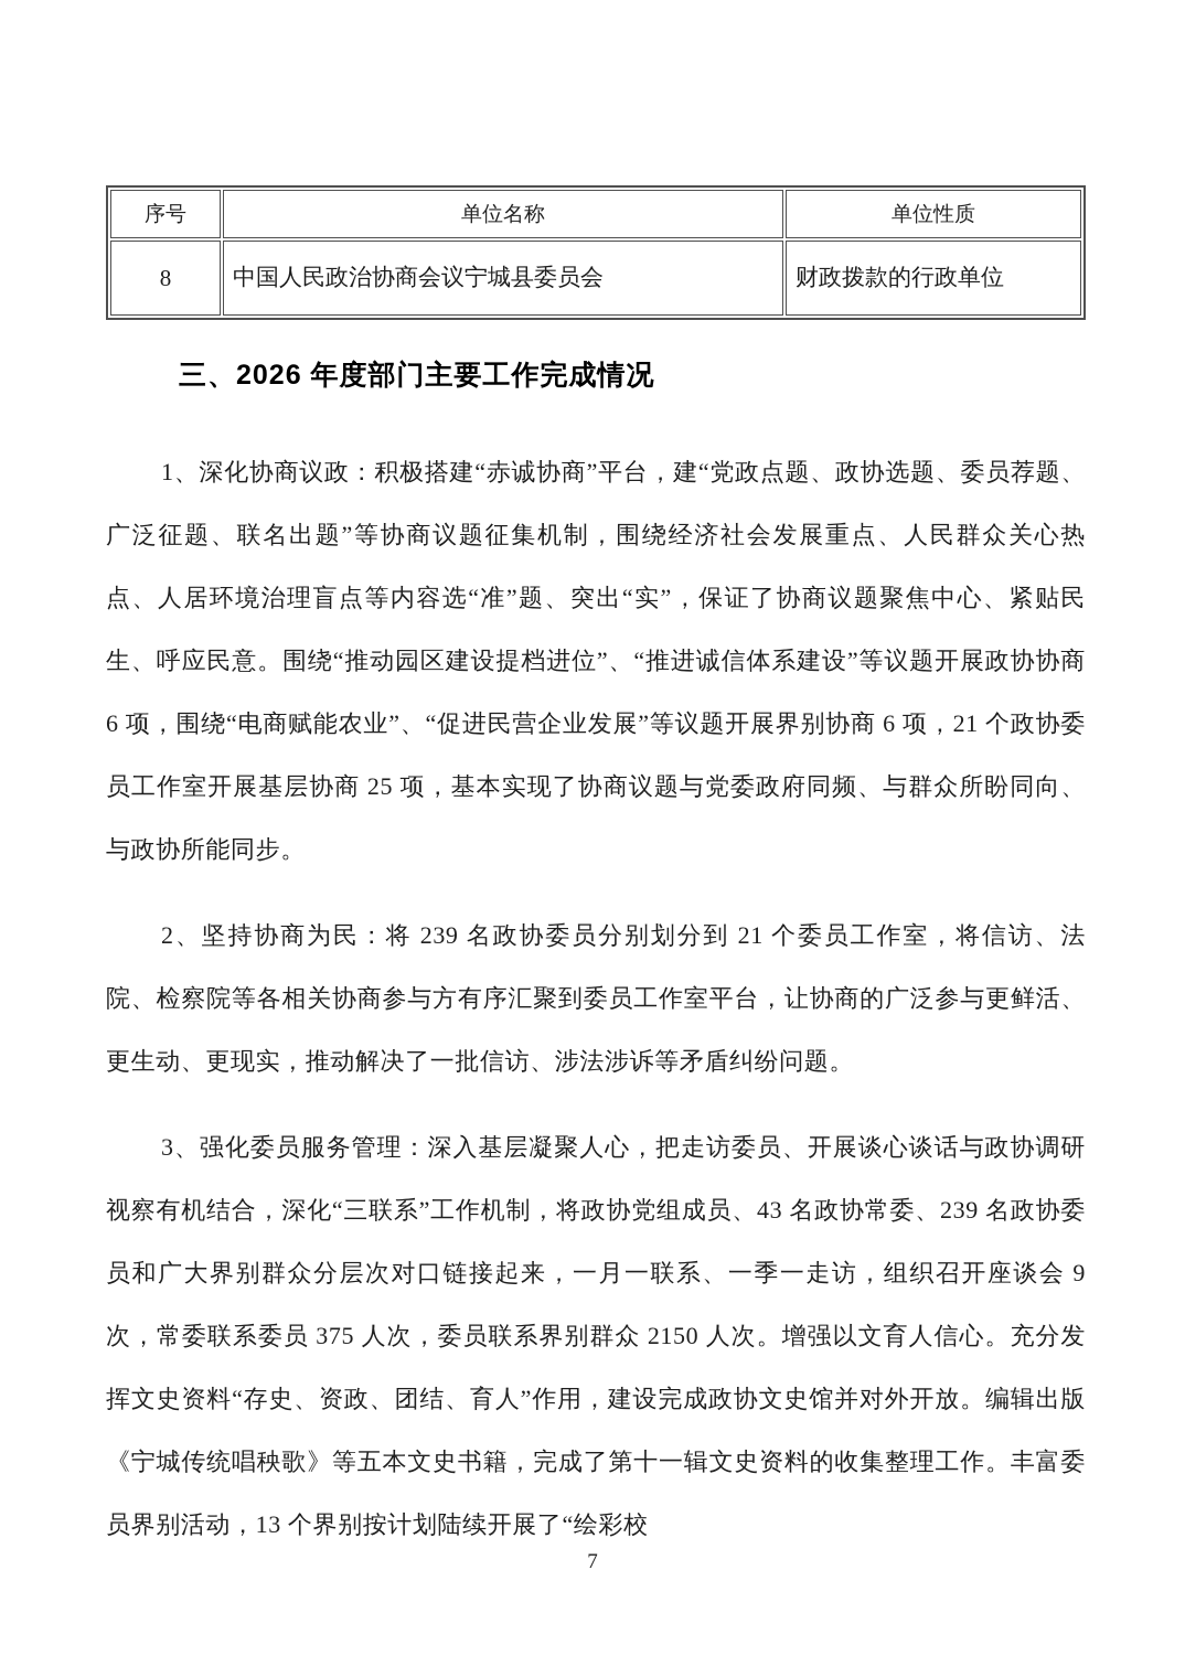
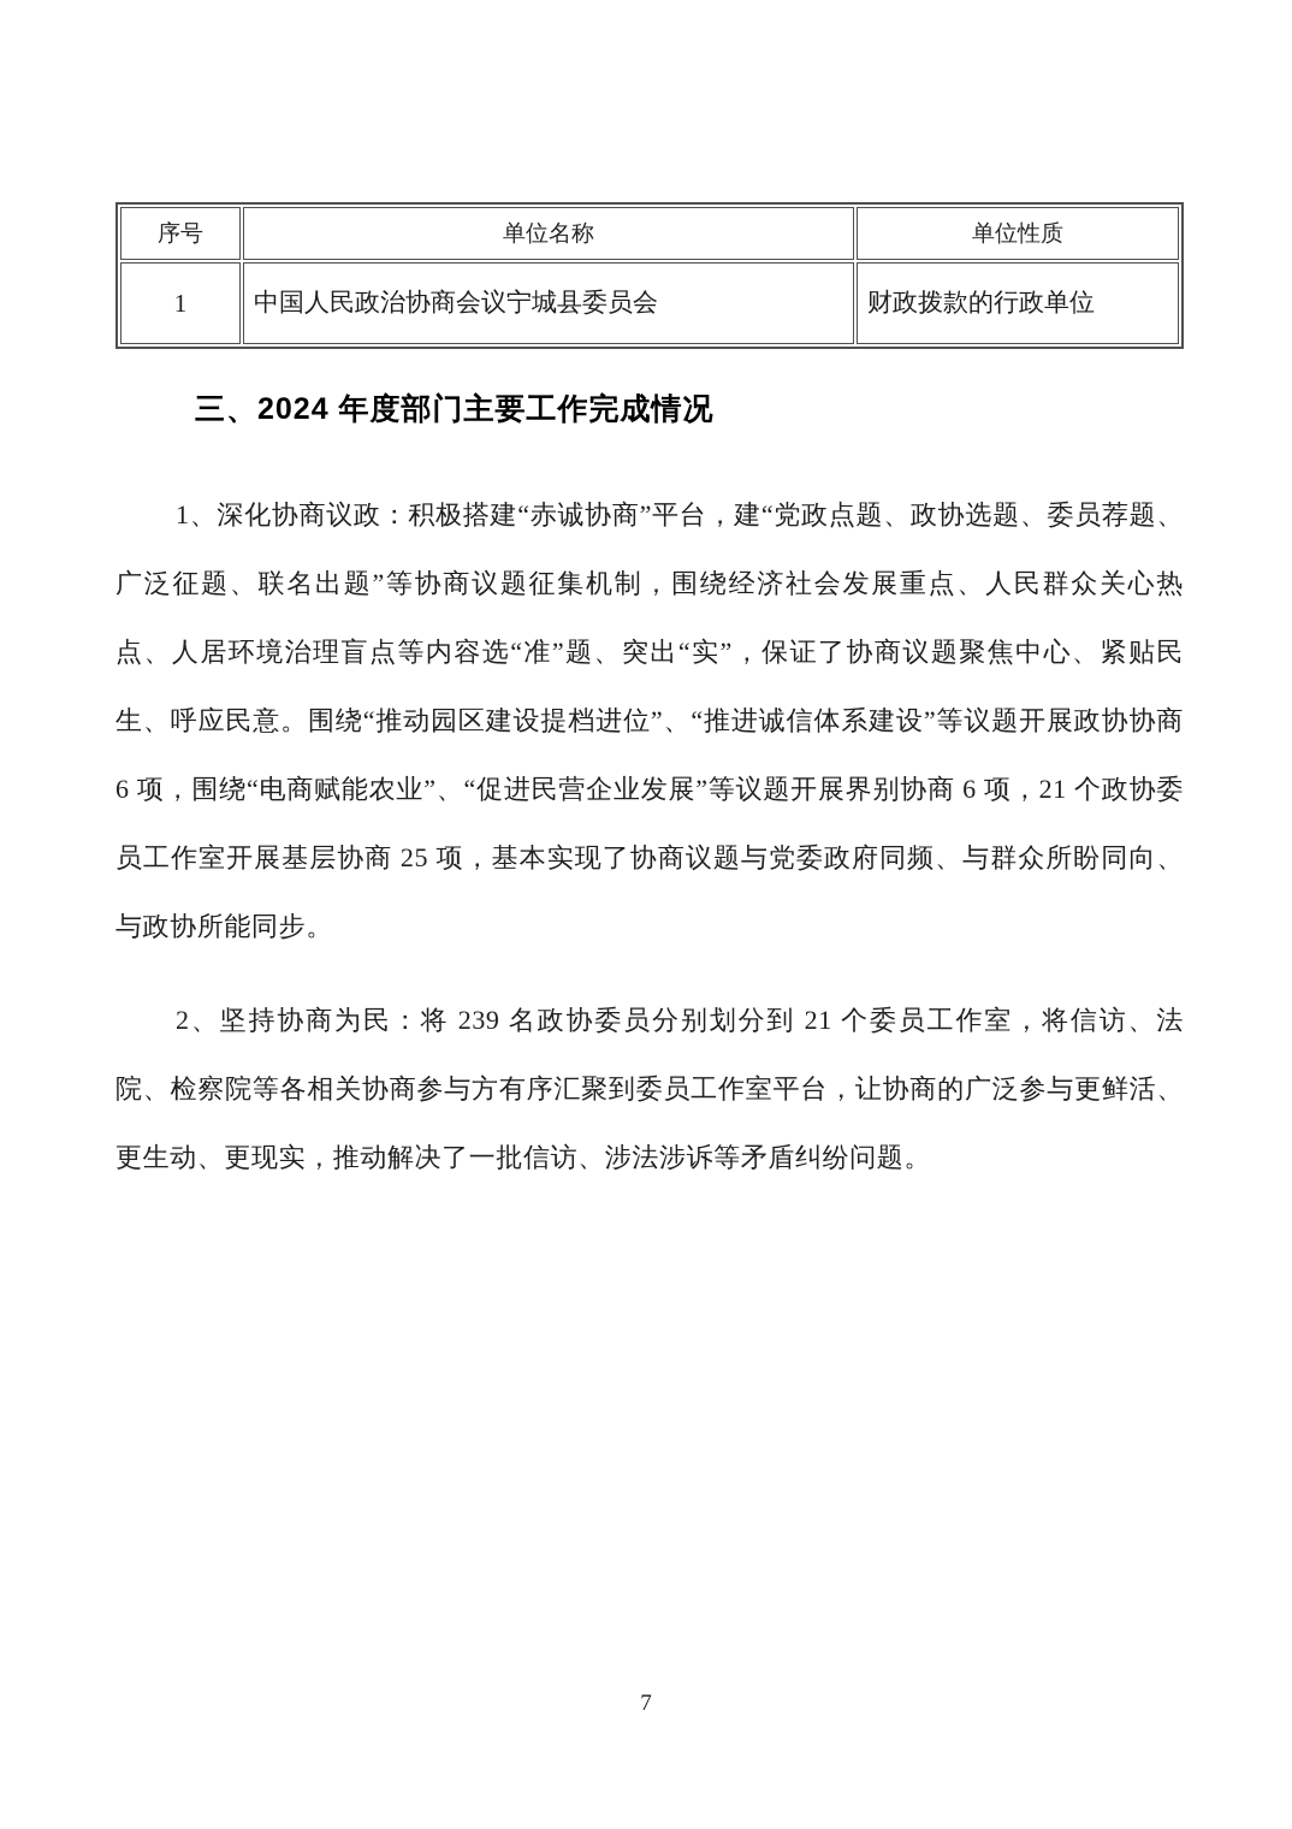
  序号	单位名称	单位性质
- 8	中国人民政治协商会议宁城县委员会	财政拨款的行政单位
+ 1	中国人民政治协商会议宁城县委员会	财政拨款的行政单位
- 三、2026 年度部门主要工作完成情况
+ 三、2024 年度部门主要工作完成情况
  1、深化协商议政：积极搭建“赤诚协商”平台，建“党政点题、政协选题、委员荐题、广泛征题、联名出题”等协商议题征集机制，围绕经济社会发展重点、人民群众关心热点、人居环境治理盲点等内容选“准”题、突出“实”，保证了协商议题聚焦中心、紧贴民生、呼应民意。围绕“推动园区建设提档进位”、“推进诚信体系建设”等议题开展政协协商 6 项，围绕“电商赋能农业”、“促进民营企业发展”等议题开展界别协商 6 项，21 个政协委员工作室开展基层协商 25 项，基本实现了协商议题与党委政府同频、与群众所盼同向、与政协所能同步。
  2、坚持协商为民：将 239 名政协委员分别划分到 21 个委员工作室，将信访、法院、检察院等各相关协商参与方有序汇聚到委员工作室平台，让协商的广泛参与更鲜活、更生动、更现实，推动解决了一批信访、涉法涉诉等矛盾纠纷问题。
- 3、强化委员服务管理：深入基层凝聚人心，把走访委员、开展谈心谈话与政协调研视察有机结合，深化“三联系”工作机制，将政协党组成员、43 名政协常委、239 名政协委员和广大界别群众分层次对口链接起来，一月一联系、一季一走访，组织召开座谈会 9 次，常委联系委员 375 人次，委员联系界别群众 2150 人次。增强以文育人信心。充分发挥文史资料“存史、资政、团结、育人”作用，建设完成政协文史馆并对外开放。编辑出版《宁城传统唱秧歌》等五本文史书籍，完成了第十一辑文史资料的收集整理工作。丰富委员界别活动，13 个界别按计划陆续开展了“绘彩校
  7
